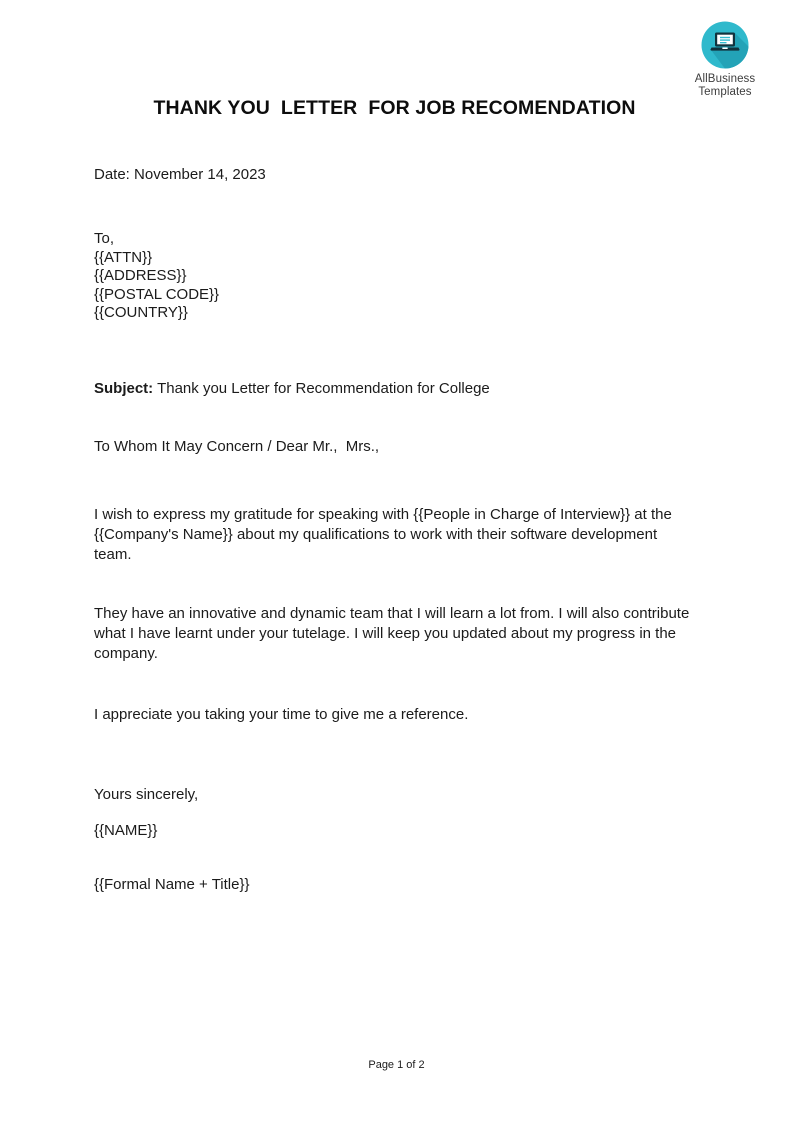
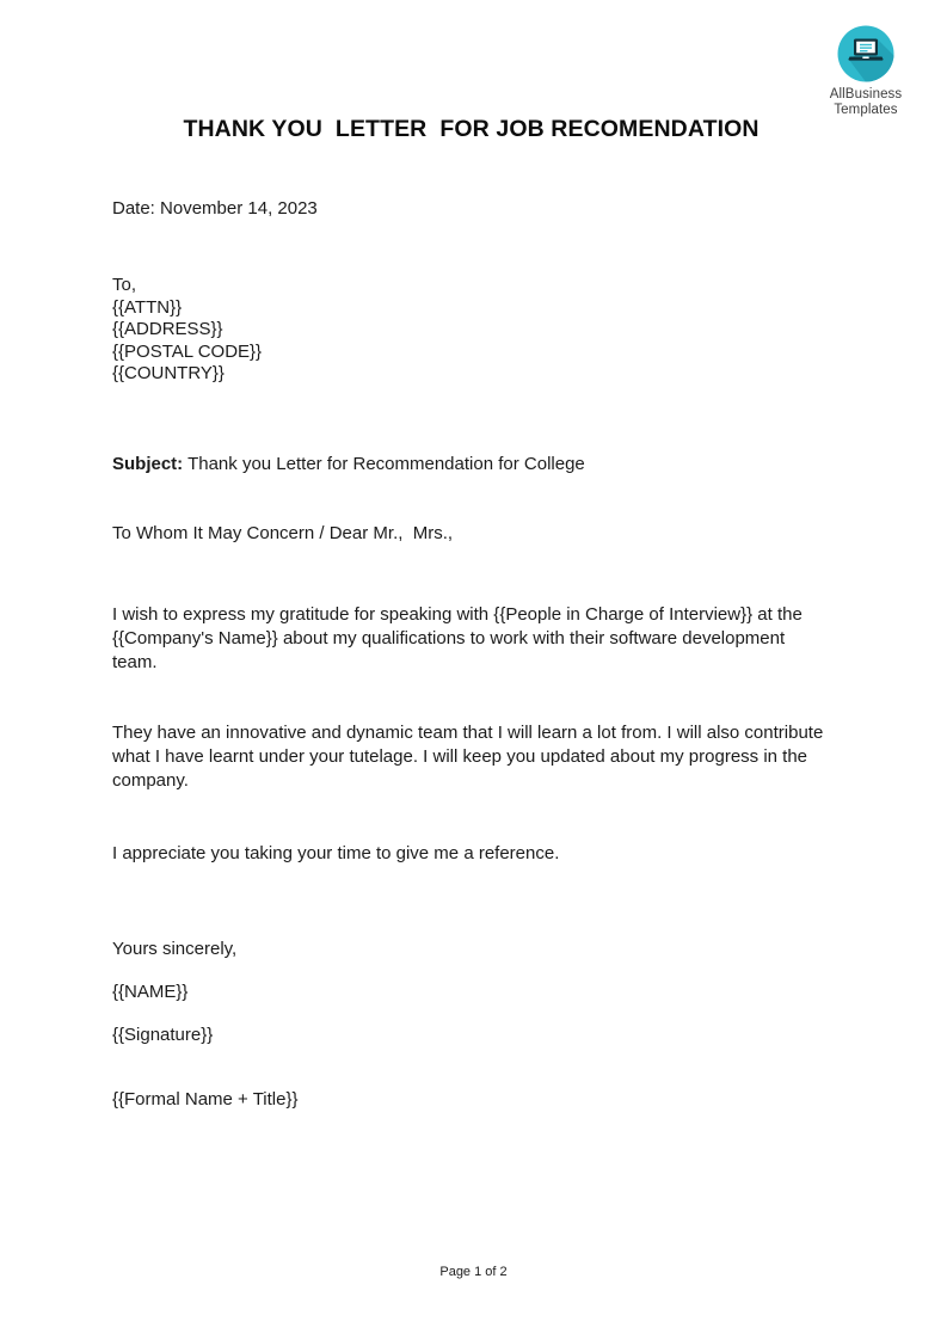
  AllBusiness
  Templates
  THANK YOU LETTER FOR JOB RECOMENDATION
  Date: November 14, 2023
  To,
  {{ATTN}}
  {{ADDRESS}}
  {{POSTAL CODE}}
  {{COUNTRY}}
  Subject: Thank you Letter for Recommendation for College
  To Whom It May Concern / Dear Mr., Mrs.,
  I wish to express my gratitude for speaking with {{People in Charge of Interview}} at the {{Company's Name}} about my qualifications to work with their software development team.
  They have an innovative and dynamic team that I will learn a lot from. I will also contribute what I have learnt under your tutelage. I will keep you updated about my progress in the company.
  I appreciate you taking your time to give me a reference.
  Yours sincerely,
  {{NAME}}
+ {{Signature}}
  {{Formal Name + Title}}
  Page 1 of 2
